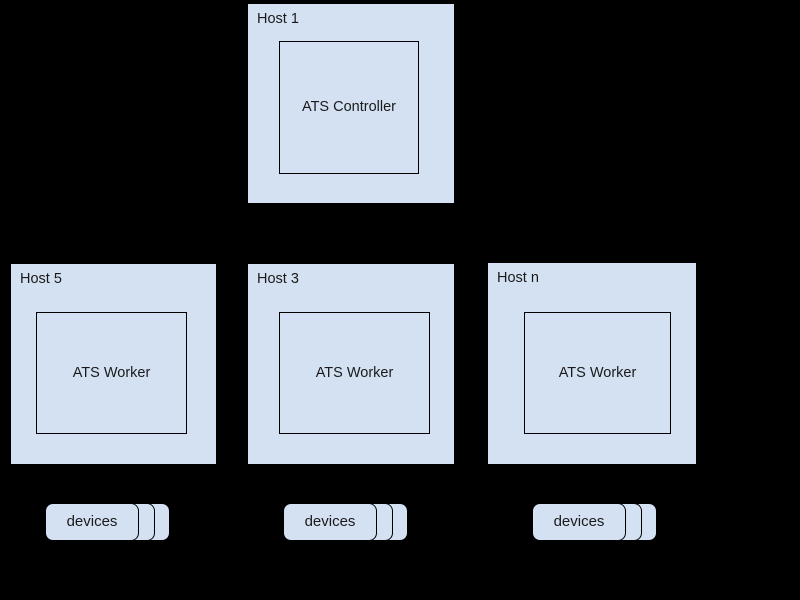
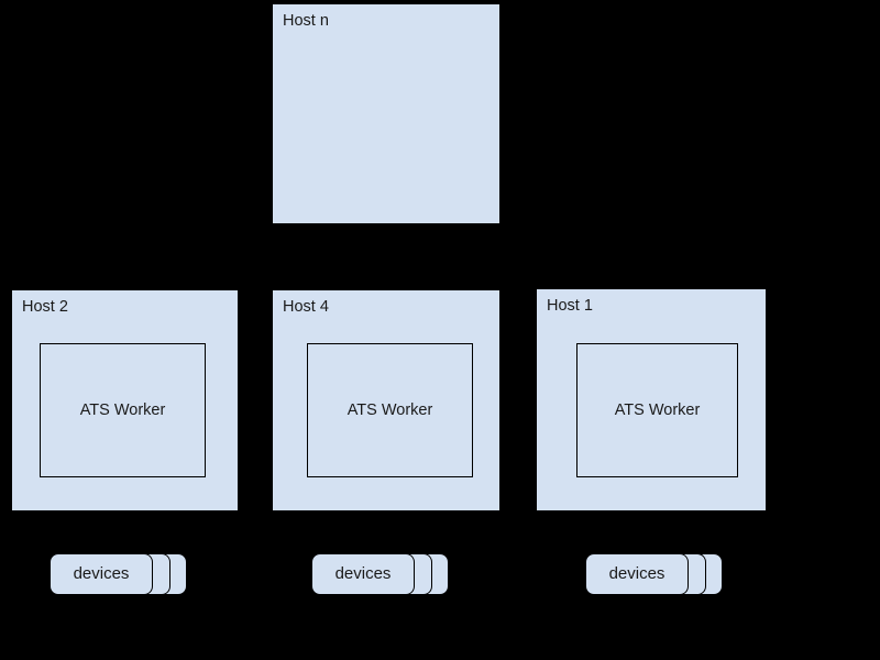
- Host 1
+ Host n
- ATS Controller
- Host 5
+ Host 2
  ATS Worker
- Host 3
+ Host 4
  ATS Worker
- Host n
+ Host 1
  ATS Worker
  devices
  devices
  devices
